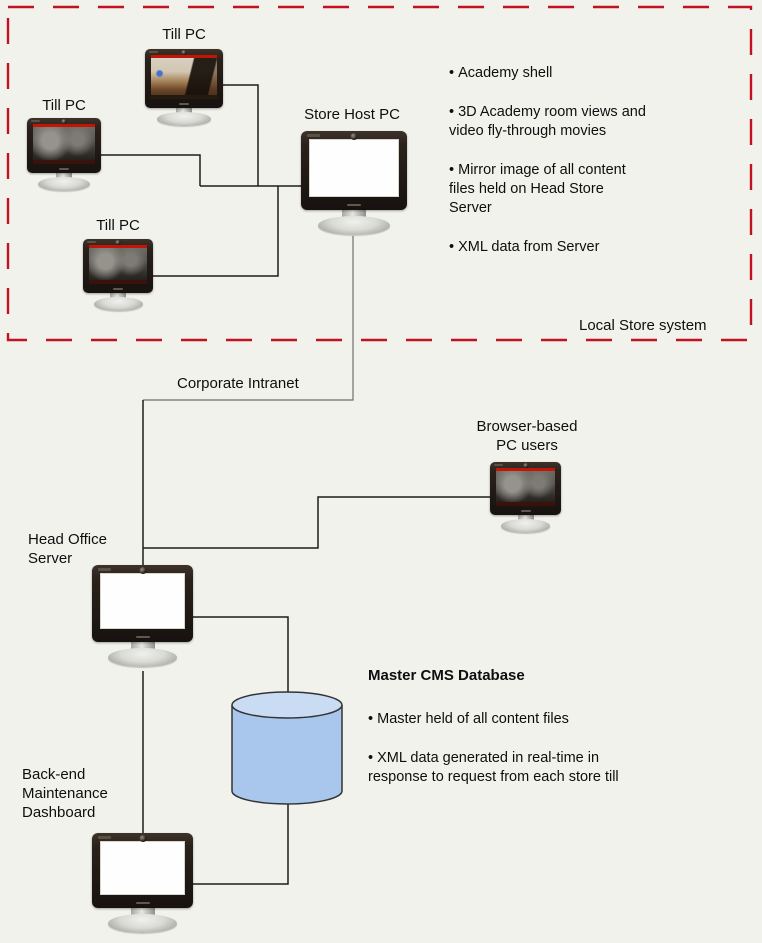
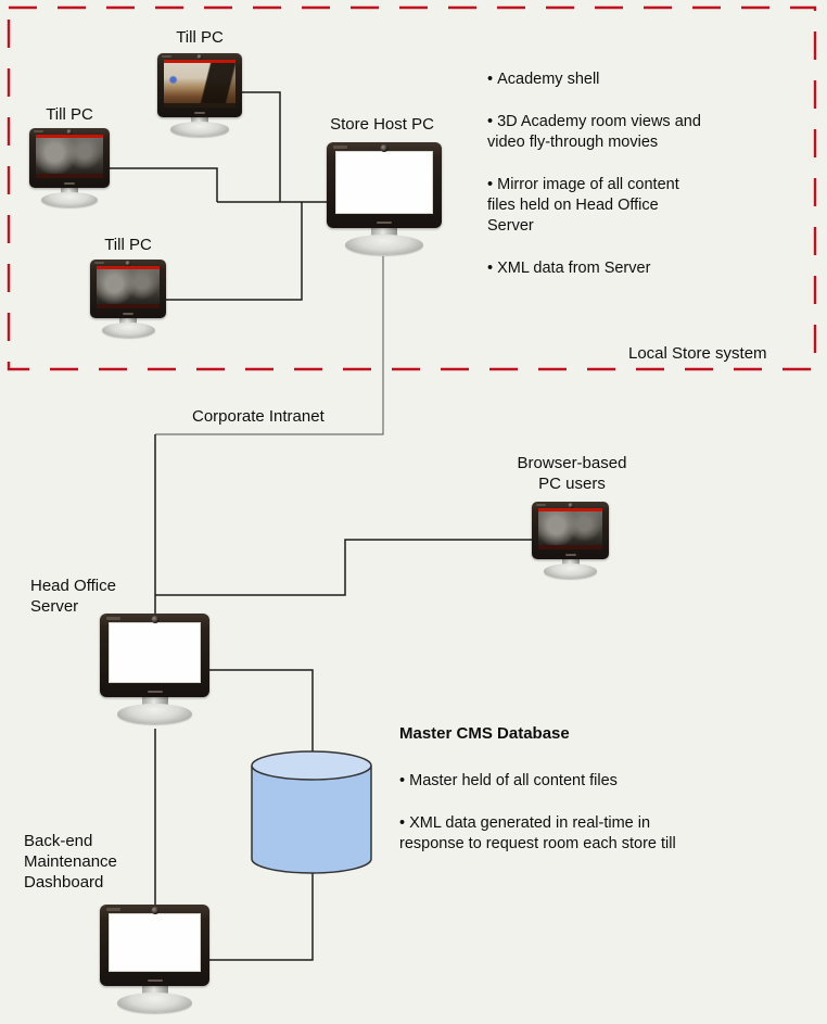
  Till PC
  Till PC
  Till PC
  Store Host PC
  Local Store system
  Corporate Intranet
  Browser-based
  PC users
  Head Office
  Server
  Back-end
  Maintenance
  Dashboard
  Academy shell
  3D Academy room views and video fly-through movies
- Mirror image of all content files held on Head Store Server
+ Mirror image of all content files held on Head Office Server
  XML data from Server
  Master CMS Database
  Master held of all content files
- XML data generated in real-time in response to request from each store till
+ XML data generated in real-time in response to request room each store till
